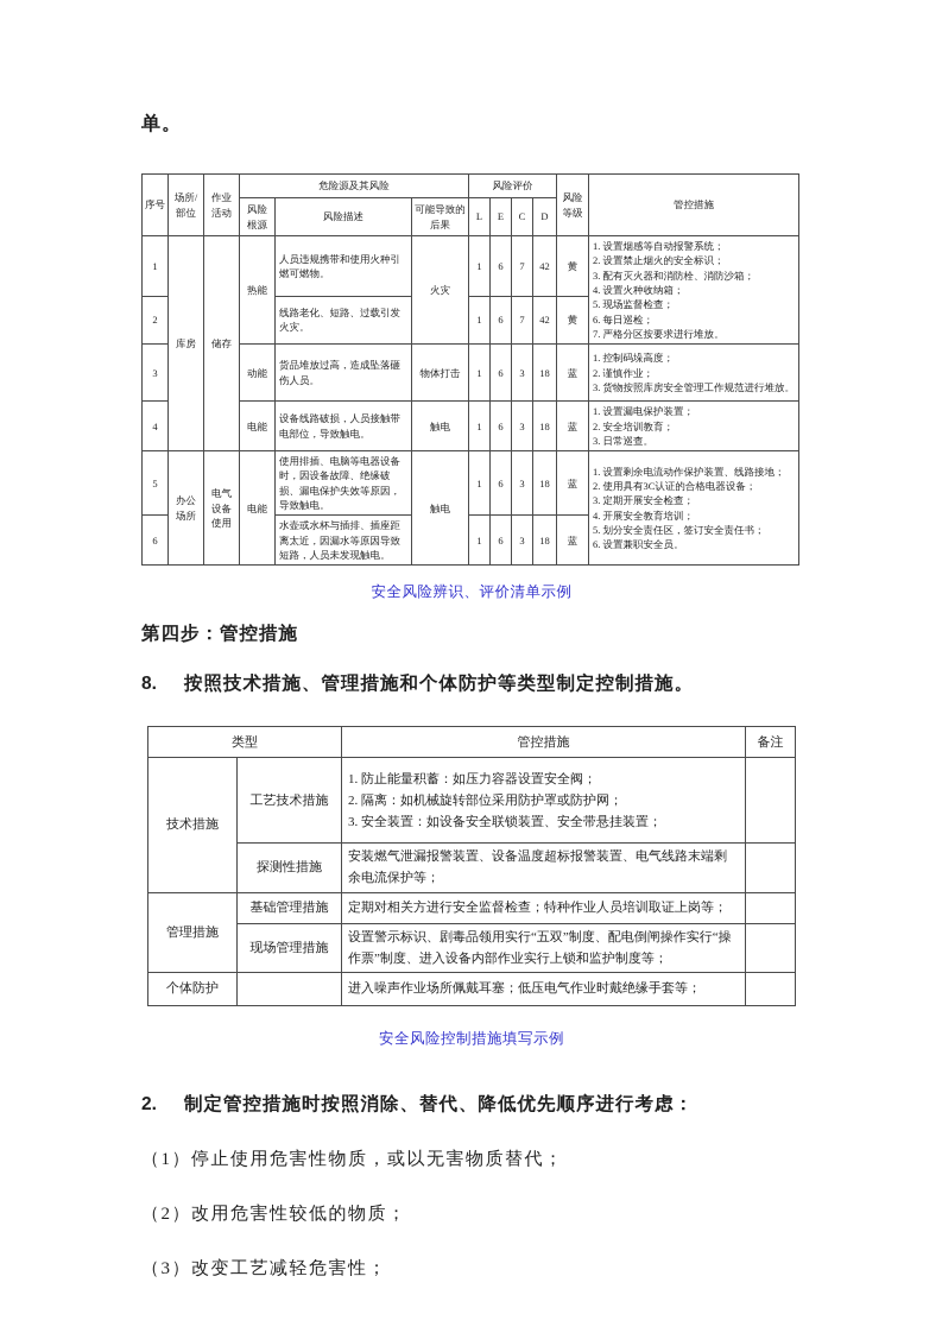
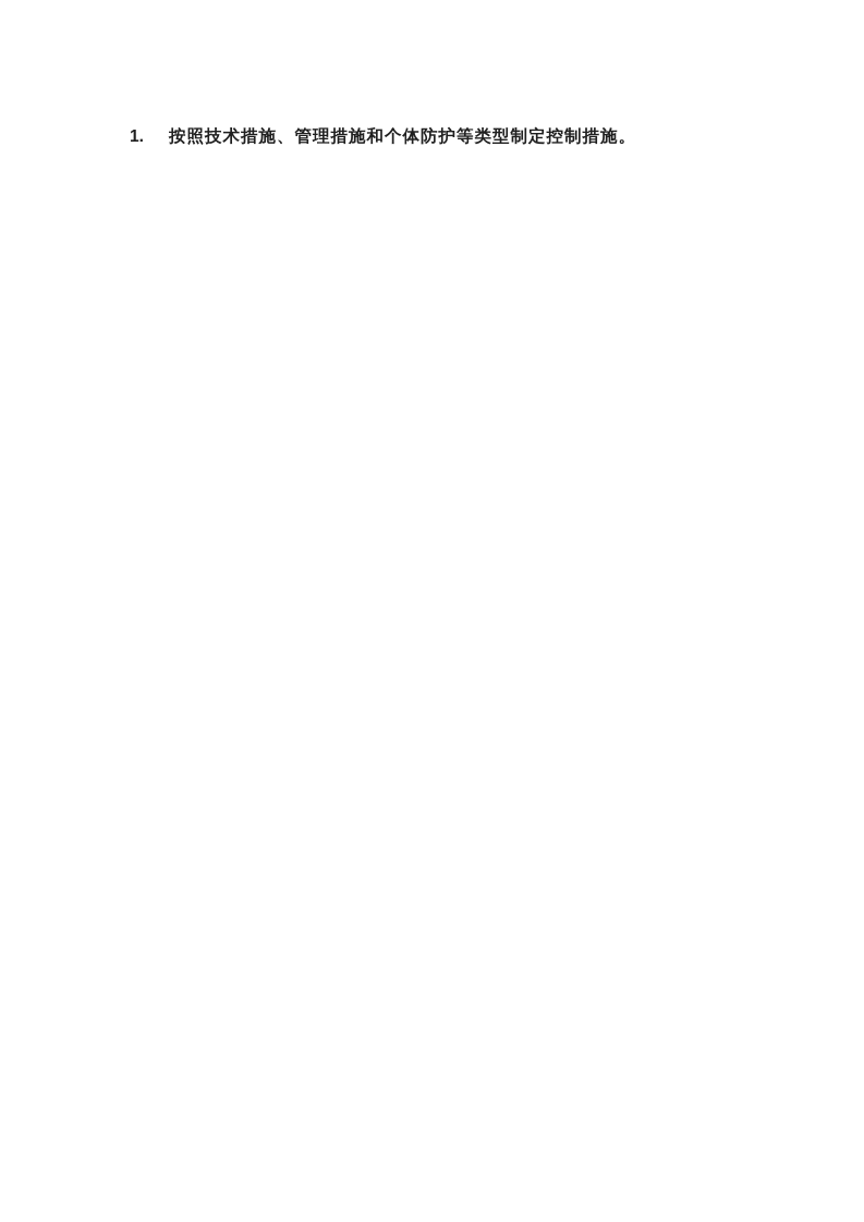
- 单。
- 序号	场所/部位	作业活动	危险源及其风险	风险评价	风险等级	管控措施
- 风险根源	风险描述	可能导致的后果	L	E	C	D
- 1	库房	储存	热能	人员违规携带和使用火种引燃可燃物。	火灾	1	6	7	42	黄	1. 设置烟感等自动报警系统； 2. 设置禁止烟火的安全标识； 3. 配有灭火器和消防栓、消防沙箱； 4. 设置火种收纳箱； 5. 现场监督检查； 6. 每日巡检； 7. 严格分区按要求进行堆放。
- 2	线路老化、短路、过载引发火灾。	1	6	7	42	黄
- 3	动能	货品堆放过高，造成坠落砸伤人员。	物体打击	1	6	3	18	蓝	1. 控制码垛高度； 2. 谨慎作业； 3. 货物按照库房安全管理工作规范进行堆放。
- 4	电能	设备线路破损，人员接触带电部位，导致触电。	触电	1	6	3	18	蓝	1. 设置漏电保护装置； 2. 安全培训教育； 3. 日常巡查。
- 5	办公场所	电气设备使用	电能	使用排插、电脑等电器设备时，因设备故障、绝缘破损、漏电保护失效等原因，导致触电。	触电	1	6	3	18	蓝	1. 设置剩余电流动作保护装置、线路接地； 2. 使用具有3C认证的合格电器设备； 3. 定期开展安全检查； 4. 开展安全教育培训； 5. 划分安全责任区，签订安全责任书； 6. 设置兼职安全员。
- 6	水壶或水杯与插排、插座距离太近，因漏水等原因导致短路，人员未发现触电。	1	6	3	18	蓝
- 安全风险辨识、评价清单示例
- 第四步：管控措施
- 8. 按照技术措施、管理措施和个体防护等类型制定控制措施。
+ 1. 按照技术措施、管理措施和个体防护等类型制定控制措施。
- 类型	管控措施	备注
- 技术措施	工艺技术措施	1. 防止能量积蓄：如压力容器设置安全阀； 2. 隔离：如机械旋转部位采用防护罩或防护网； 3. 安全装置：如设备安全联锁装置、安全带悬挂装置；
- 探测性措施	安装燃气泄漏报警装置、设备温度超标报警装置、电气线路末端剩余电流保护等；
- 管理措施	基础管理措施	定期对相关方进行安全监督检查；特种作业人员培训取证上岗等；
- 现场管理措施	设置警示标识、剧毒品领用实行“五双”制度、配电倒闸操作实行“操作票”制度、进入设备内部作业实行上锁和监护制度等；
- 个体防护		进入噪声作业场所佩戴耳塞；低压电气作业时戴绝缘手套等；
- 安全风险控制措施填写示例
- 2. 制定管控措施时按照消除、替代、降低优先顺序进行考虑：
- （1）停止使用危害性物质，或以无害物质替代；
- （2）改用危害性较低的物质；
- （3）改变工艺减轻危害性；
